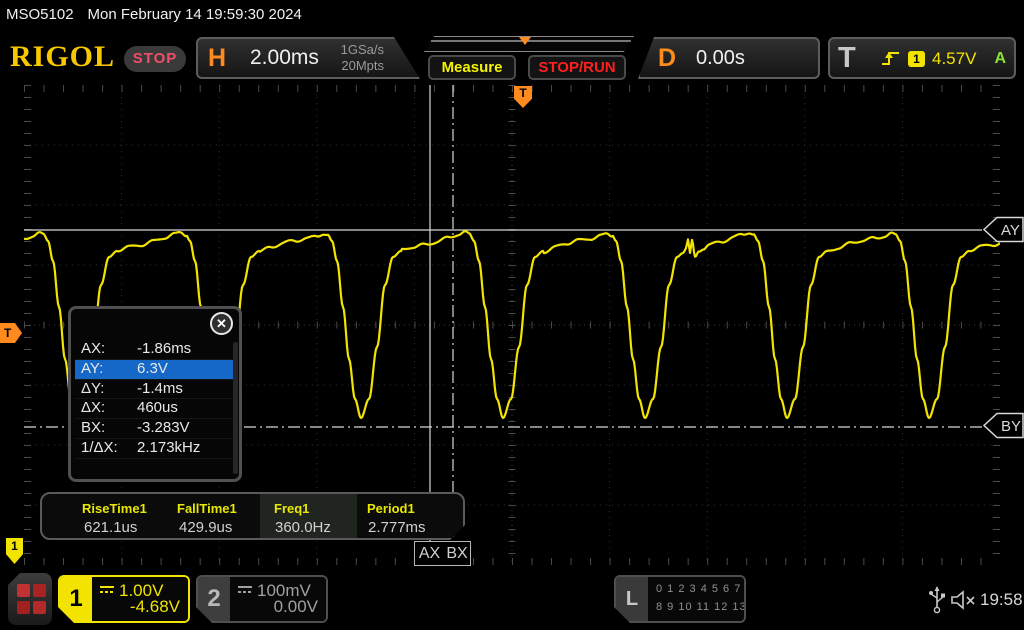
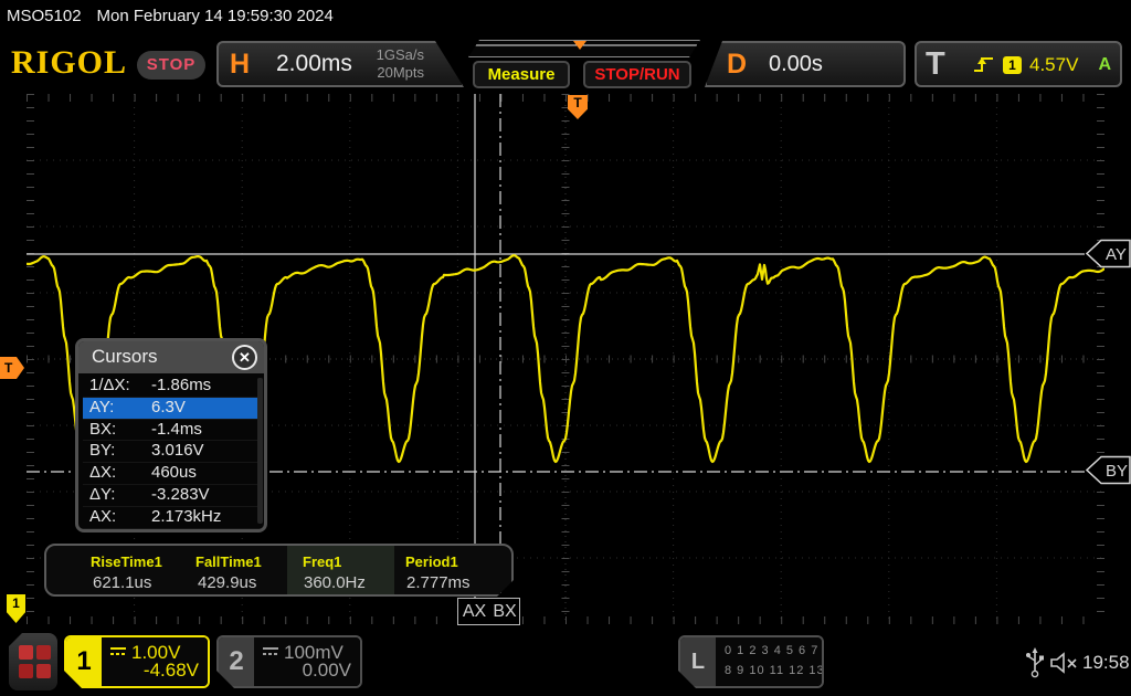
  MSO5102 Mon February 14 19:59:30 2024
  RIGOL
  STOP
  H
  2.00ms
  1GSa/s
  20Mpts
  Measure
  STOP/RUN
  D
  0.00s
  T
  1
  4.57V
  A
  T
  T
  1
  AY
  BY
  AX
  BX
+ Cursors
  ✕
- AX: -1.86ms
+ 1/ΔX: -1.86ms
  AY: 6.3V
- ΔY: -1.4ms
+ BX: -1.4ms
+ BY: 3.016V
  ΔX: 460us
- BX: -3.283V
+ ΔY: -3.283V
- 1/ΔX: 2.173kHz
+ AX: 2.173kHz
  RiseTime1
  621.1us
  FallTime1
  429.9us
  Freq1
  360.0Hz
  Period1
  2.777ms
  1
  1.00V
  -4.68V
  2
  100mV
  0.00V
  L
  0 1 2 3 4 5 6 7
  8 9 10 11 12 13
  19:58
